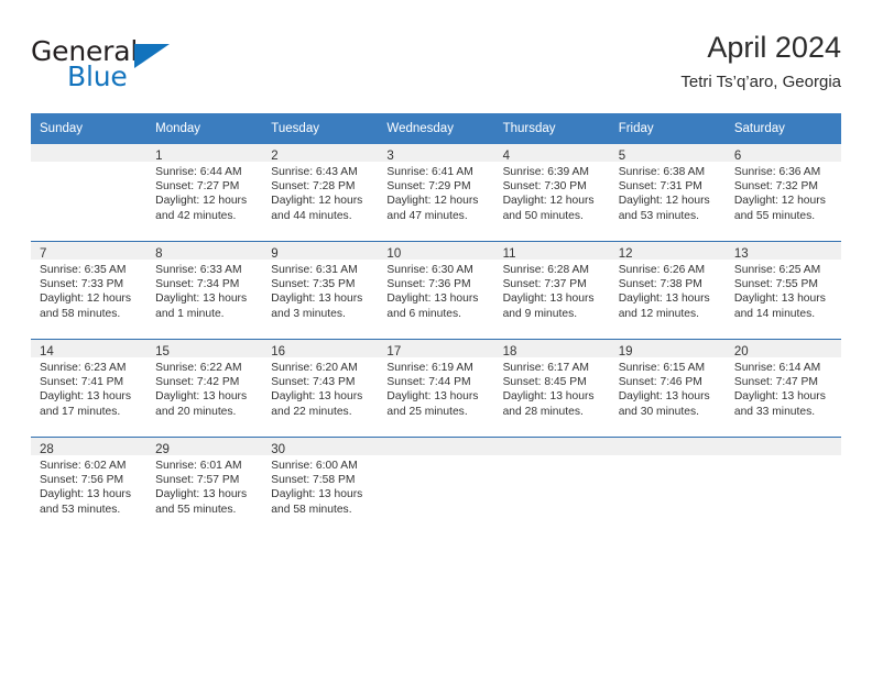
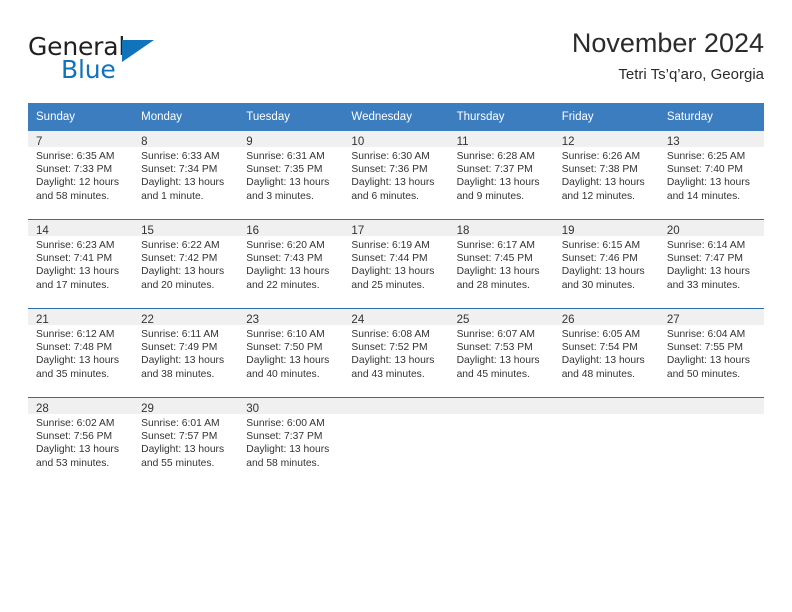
  General
  Blue
- April 2024
+ November 2024
  Tetri Ts’q’aro, Georgia
  Sunday	Monday	Tuesday	Wednesday	Thursday	Friday	Saturday
- 	1Sunrise: 6:44 AMSunset: 7:27 PMDaylight: 12 hours and 42 minutes.	2Sunrise: 6:43 AMSunset: 7:28 PMDaylight: 12 hours and 44 minutes.	3Sunrise: 6:41 AMSunset: 7:29 PMDaylight: 12 hours and 47 minutes.	4Sunrise: 6:39 AMSunset: 7:30 PMDaylight: 12 hours and 50 minutes.	5Sunrise: 6:38 AMSunset: 7:31 PMDaylight: 12 hours and 53 minutes.	6Sunrise: 6:36 AMSunset: 7:32 PMDaylight: 12 hours and 55 minutes.
- 7Sunrise: 6:35 AMSunset: 7:33 PMDaylight: 12 hours and 58 minutes.	8Sunrise: 6:33 AMSunset: 7:34 PMDaylight: 13 hours and 1 minute.	9Sunrise: 6:31 AMSunset: 7:35 PMDaylight: 13 hours and 3 minutes.	10Sunrise: 6:30 AMSunset: 7:36 PMDaylight: 13 hours and 6 minutes.	11Sunrise: 6:28 AMSunset: 7:37 PMDaylight: 13 hours and 9 minutes.	12Sunrise: 6:26 AMSunset: 7:38 PMDaylight: 13 hours and 12 minutes.	13Sunrise: 6:25 AMSunset: 7:55 PMDaylight: 13 hours and 14 minutes.
+ 7Sunrise: 6:35 AMSunset: 7:33 PMDaylight: 12 hours and 58 minutes.	8Sunrise: 6:33 AMSunset: 7:34 PMDaylight: 13 hours and 1 minute.	9Sunrise: 6:31 AMSunset: 7:35 PMDaylight: 13 hours and 3 minutes.	10Sunrise: 6:30 AMSunset: 7:36 PMDaylight: 13 hours and 6 minutes.	11Sunrise: 6:28 AMSunset: 7:37 PMDaylight: 13 hours and 9 minutes.	12Sunrise: 6:26 AMSunset: 7:38 PMDaylight: 13 hours and 12 minutes.	13Sunrise: 6:25 AMSunset: 7:40 PMDaylight: 13 hours and 14 minutes.
- 14Sunrise: 6:23 AMSunset: 7:41 PMDaylight: 13 hours and 17 minutes.	15Sunrise: 6:22 AMSunset: 7:42 PMDaylight: 13 hours and 20 minutes.	16Sunrise: 6:20 AMSunset: 7:43 PMDaylight: 13 hours and 22 minutes.	17Sunrise: 6:19 AMSunset: 7:44 PMDaylight: 13 hours and 25 minutes.	18Sunrise: 6:17 AMSunset: 8:45 PMDaylight: 13 hours and 28 minutes.	19Sunrise: 6:15 AMSunset: 7:46 PMDaylight: 13 hours and 30 minutes.	20Sunrise: 6:14 AMSunset: 7:47 PMDaylight: 13 hours and 33 minutes.
+ 14Sunrise: 6:23 AMSunset: 7:41 PMDaylight: 13 hours and 17 minutes.	15Sunrise: 6:22 AMSunset: 7:42 PMDaylight: 13 hours and 20 minutes.	16Sunrise: 6:20 AMSunset: 7:43 PMDaylight: 13 hours and 22 minutes.	17Sunrise: 6:19 AMSunset: 7:44 PMDaylight: 13 hours and 25 minutes.	18Sunrise: 6:17 AMSunset: 7:45 PMDaylight: 13 hours and 28 minutes.	19Sunrise: 6:15 AMSunset: 7:46 PMDaylight: 13 hours and 30 minutes.	20Sunrise: 6:14 AMSunset: 7:47 PMDaylight: 13 hours and 33 minutes.
+ 21Sunrise: 6:12 AMSunset: 7:48 PMDaylight: 13 hours and 35 minutes.	22Sunrise: 6:11 AMSunset: 7:49 PMDaylight: 13 hours and 38 minutes.	23Sunrise: 6:10 AMSunset: 7:50 PMDaylight: 13 hours and 40 minutes.	24Sunrise: 6:08 AMSunset: 7:52 PMDaylight: 13 hours and 43 minutes.	25Sunrise: 6:07 AMSunset: 7:53 PMDaylight: 13 hours and 45 minutes.	26Sunrise: 6:05 AMSunset: 7:54 PMDaylight: 13 hours and 48 minutes.	27Sunrise: 6:04 AMSunset: 7:55 PMDaylight: 13 hours and 50 minutes.
- 28Sunrise: 6:02 AMSunset: 7:56 PMDaylight: 13 hours and 53 minutes.	29Sunrise: 6:01 AMSunset: 7:57 PMDaylight: 13 hours and 55 minutes.	30Sunrise: 6:00 AMSunset: 7:58 PMDaylight: 13 hours and 58 minutes.
+ 28Sunrise: 6:02 AMSunset: 7:56 PMDaylight: 13 hours and 53 minutes.	29Sunrise: 6:01 AMSunset: 7:57 PMDaylight: 13 hours and 55 minutes.	30Sunrise: 6:00 AMSunset: 7:37 PMDaylight: 13 hours and 58 minutes.
